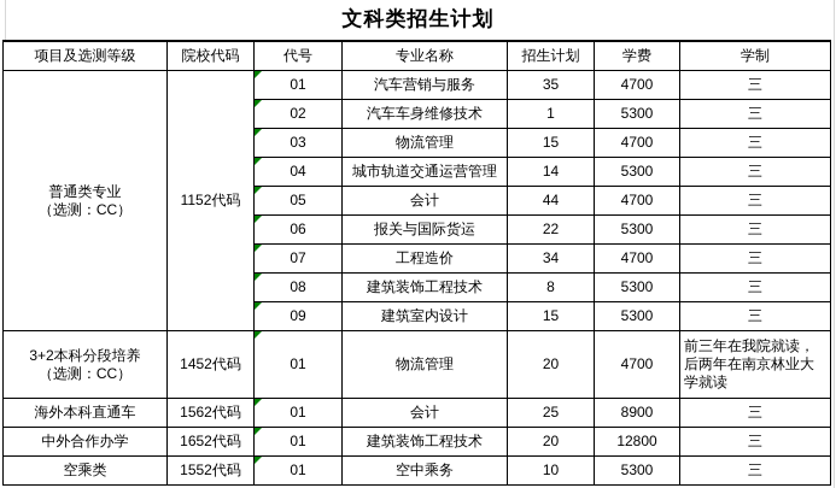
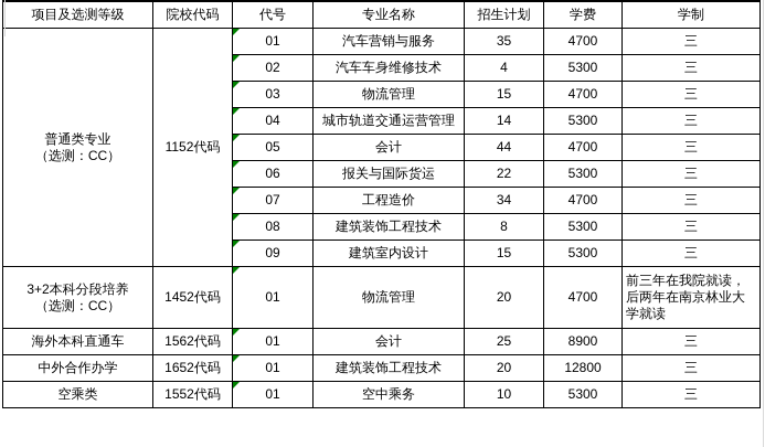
- 文科类招生计划
  项目及选测等级	院校代码	代号	专业名称	招生计划	学费	学制
  普通类专业 （选测：CC）	1152代码	01	汽车营销与服务	35	4700	三
- 02	汽车车身维修技术	1	5300	三
+ 02	汽车车身维修技术	4	5300	三
  03	物流管理	15	4700	三
  04	城市轨道交通运营管理	14	5300	三
  05	会计	44	4700	三
  06	报关与国际货运	22	5300	三
  07	工程造价	34	4700	三
  08	建筑装饰工程技术	8	5300	三
  09	建筑室内设计	15	5300	三
  3+2本科分段培养 （选测：CC）	1452代码	01	物流管理	20	4700	前三年在我院就读，后两年在南京林业大学就读
  海外本科直通车	1562代码	01	会计	25	8900	三
  中外合作办学	1652代码	01	建筑装饰工程技术	20	12800	三
  空乘类	1552代码	01	空中乘务	10	5300	三
